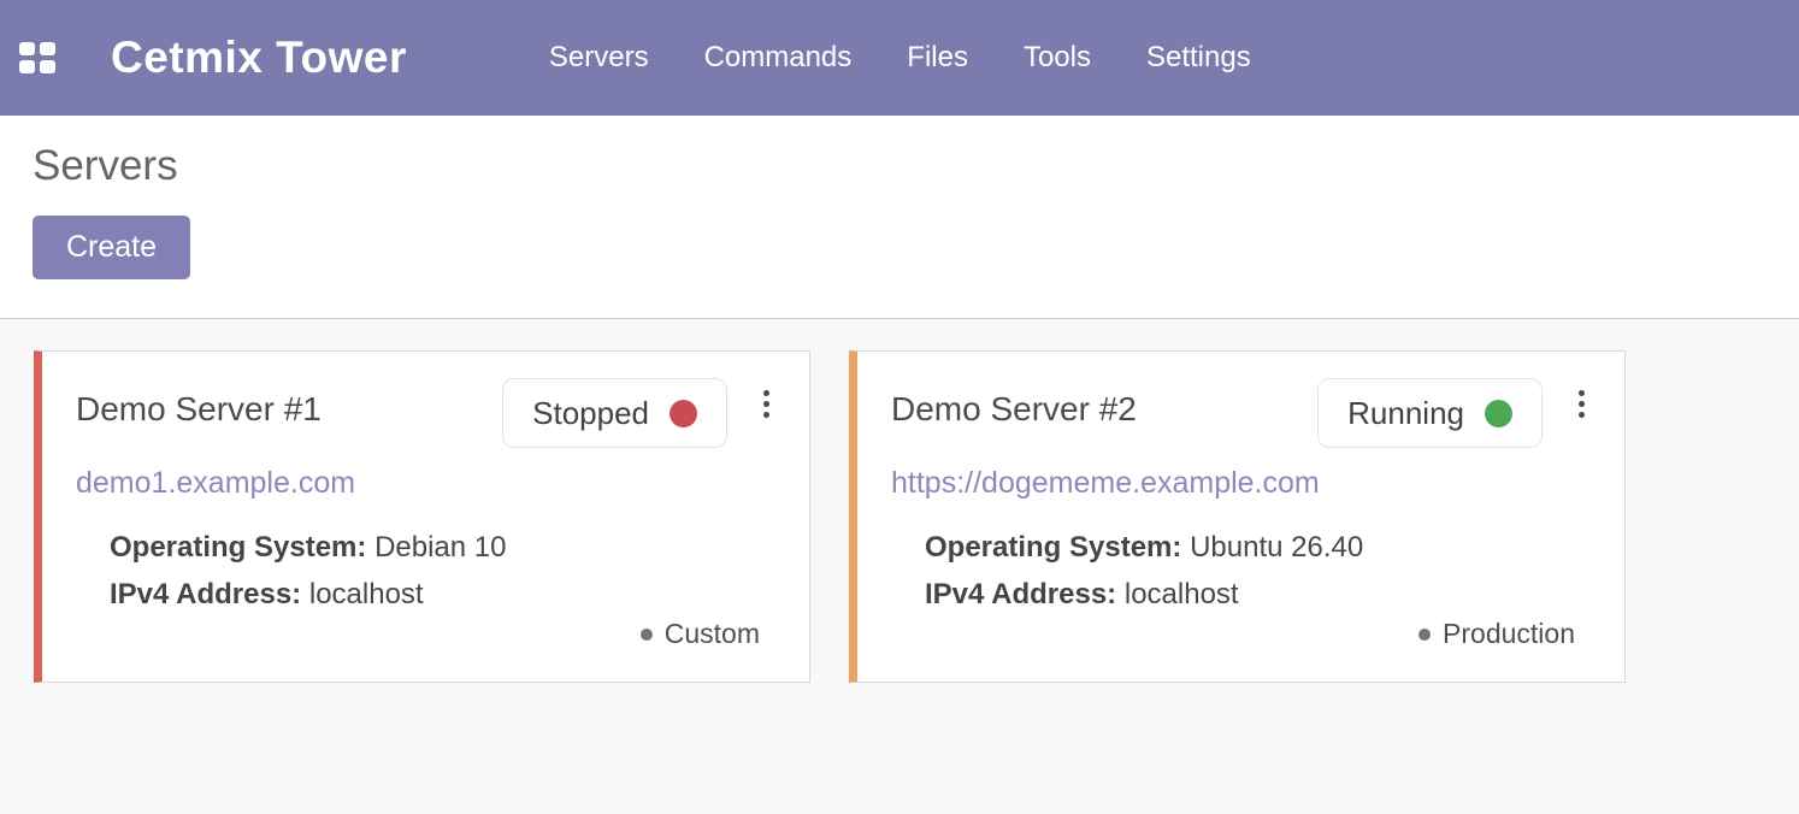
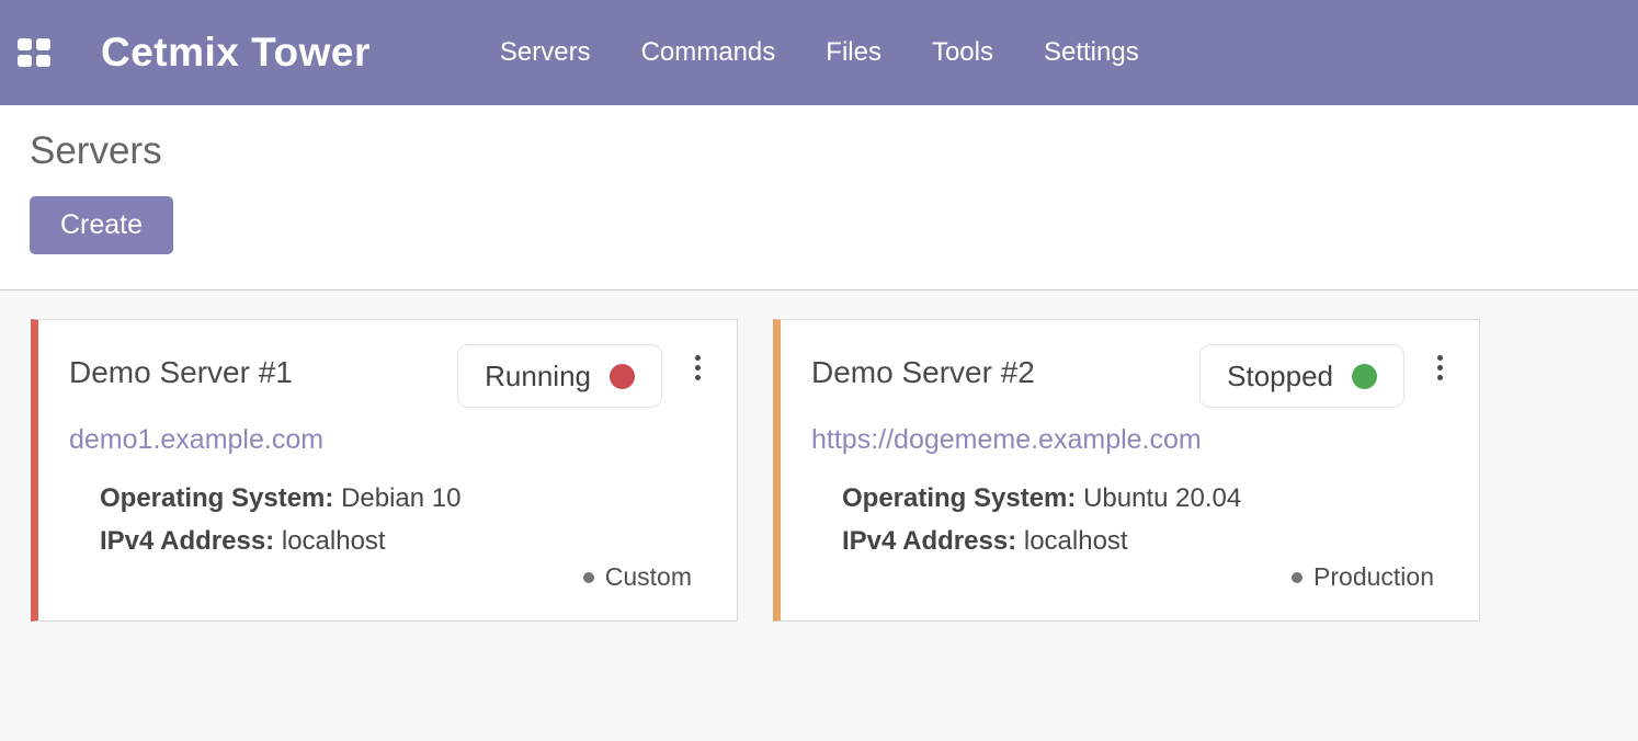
  Cetmix Tower
  Servers
  Commands
  Files
  Tools
  Settings
  Servers
  Create
  Demo Server #1
- Stopped
+ Running
  demo1.example.com
  Operating System: Debian 10
  IPv4 Address: localhost
  Custom
  Demo Server #2
- Running
+ Stopped
  https://dogememe.example.com
- Operating System: Ubuntu 26.40
+ Operating System: Ubuntu 20.04
  IPv4 Address: localhost
  Production
